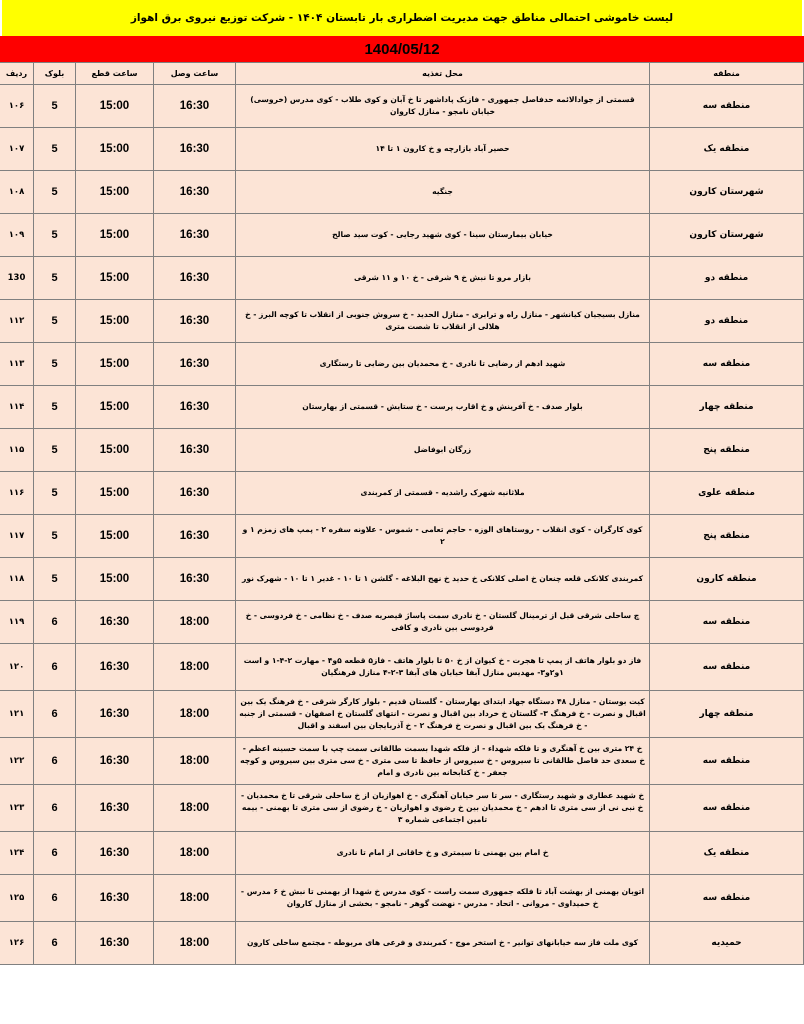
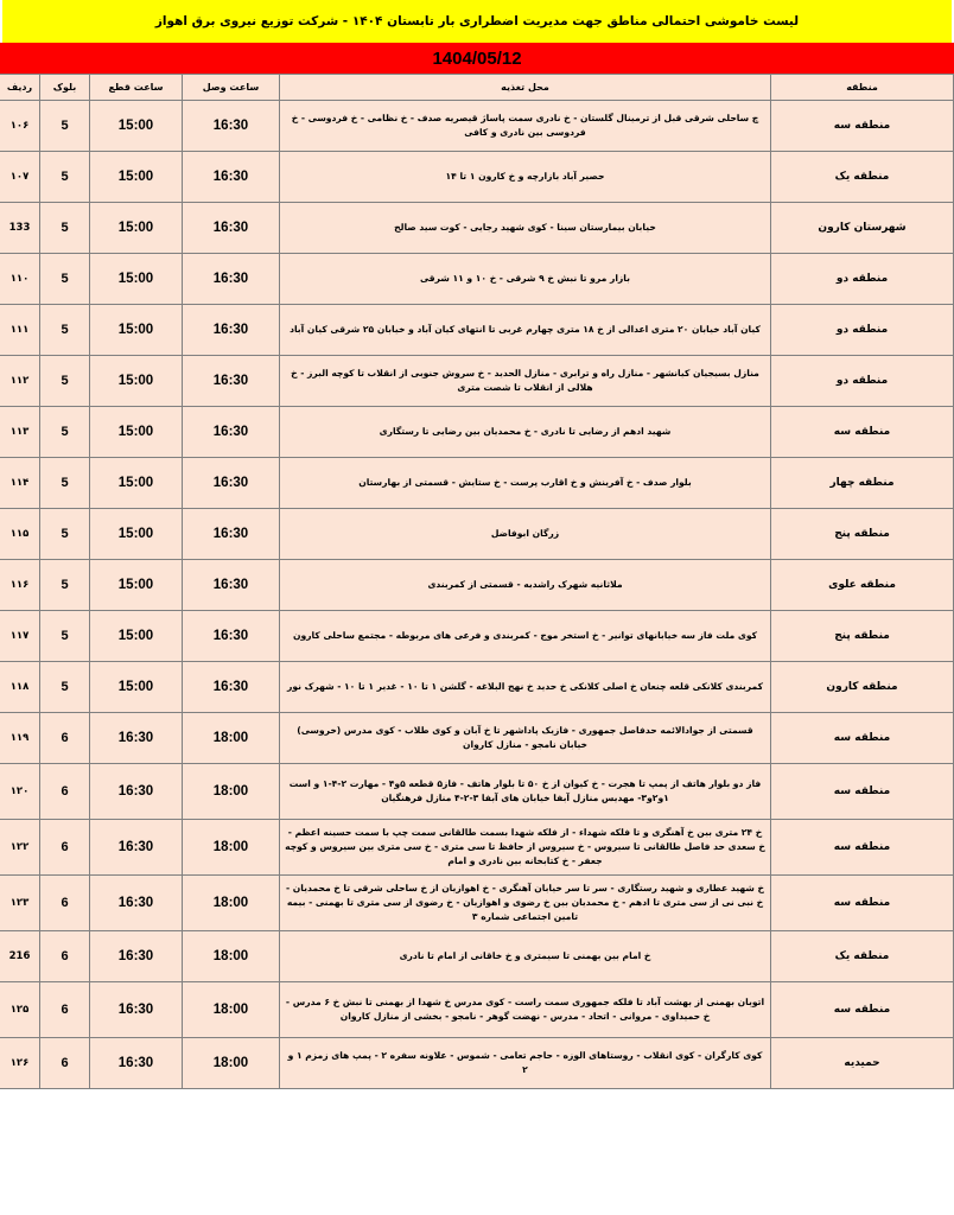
  لیست خاموشی احتمالی مناطق جهت مدیریت اضطراری بار تابستان ۱۴۰۴ - شرکت توزیع نیروی برق اهواز
  1404/05/12
  منطقه	محل تغذیه	ساعت وصل	ساعت قطع	بلوک	ردیف
- منطقه سه	قسمتی از جوادالائمه حدفاصل جمهوری - فازیک پاداشهر تا خ آبان و کوی طلاب - کوی مدرس (خروسی) خیابان نامجو - منازل کاروان	16:30	15:00	5	۱۰۶
+ منطقه سه	چ ساحلی شرقی قبل از ترمینال گلستان - خ نادری سمت پاساژ قیصریه صدف - خ نظامی - خ فردوسی - خ فردوسی بین نادری و کافی	16:30	15:00	5	۱۰۶
  منطقه یک	حصیر آباد بازارچه و خ کارون ۱ تا ۱۴	16:30	15:00	5	۱۰۷
- شهرستان کارون	جنگیه	16:30	15:00	5	۱۰۸
- شهرستان کارون	خیابان بیمارستان سینا - کوی شهید رجایی - کوت سید صالح	16:30	15:00	5	۱۰۹
+ شهرستان کارون	خیابان بیمارستان سینا - کوی شهید رجایی - کوت سید صالح	16:30	15:00	5	133
- منطقه دو	بازار مرو تا نبش خ ۹ شرقی - خ ۱۰ و ۱۱ شرقی	16:30	15:00	5	130
+ منطقه دو	بازار مرو تا نبش خ ۹ شرقی - خ ۱۰ و ۱۱ شرقی	16:30	15:00	5	۱۱۰
+ منطقه دو	کیان آباد خیابان ۲۰ متری اعدالی از خ ۱۸ متری چهارم غربی تا انتهای کیان آباد و خیابان ۲۵ شرقی کیان آباد	16:30	15:00	5	۱۱۱
  منطقه دو	منازل بسیجیان کیانشهر - منازل راه و ترابری - منازل الحدید - خ سروش جنوبی از انقلاب تا کوچه البرز - خ هلالی از انقلاب تا شصت متری	16:30	15:00	5	۱۱۲
  منطقه سه	شهید ادهم از رضایی تا نادری - خ محمدیان بین رضایی تا رستگاری	16:30	15:00	5	۱۱۳
  منطقه چهار	بلوار صدف - خ آفرینش و خ اقارب پرست - خ ستایش - قسمتی از بهارستان	16:30	15:00	5	۱۱۴
  منطقه پنج	زرگان ابوفاضل	16:30	15:00	5	۱۱۵
  منطقه علوی	ملاثانیه شهرک راشدیه - قسمتی از کمربندی	16:30	15:00	5	۱۱۶
- منطقه پنج	کوی کارگران - کوی انقلاب - روستاهای الوزه - حاجم تعامی - شموس - علاونه سفره ۲ - پمپ های زمزم ۱ و ۲	16:30	15:00	5	۱۱۷
+ منطقه پنج	کوی ملت فاز سه خیابانهای توانیر - خ استخر موج - کمربندی و فرعی های مربوطه - مجتمع ساحلی کارون	16:30	15:00	5	۱۱۷
  منطقه کارون	کمربندی کلانکی قلعه چنعان خ اصلی کلانکی خ حدید خ نهج البلاغه - گلشن ۱ تا ۱۰ - غدیر ۱ تا ۱۰ - شهرک نور	16:30	15:00	5	۱۱۸
- منطقه سه	چ ساحلی شرقی قبل از ترمینال گلستان - خ نادری سمت پاساژ قیصریه صدف - خ نظامی - خ فردوسی - خ فردوسی بین نادری و کافی	18:00	16:30	6	۱۱۹
+ منطقه سه	قسمتی از جوادالائمه حدفاصل جمهوری - فازیک پاداشهر تا خ آبان و کوی طلاب - کوی مدرس (خروسی) خیابان نامجو - منازل کاروان	18:00	16:30	6	۱۱۹
  منطقه سه	فاز دو بلوار هاتف از پمپ تا هجرت - خ کیوان از خ ۵۰ تا بلوار هاتف - فاز۵ قطعه ۵و۴ - مهارت ۲-۴-۱ و است ۱و۲و۳- مهدیس منازل آبفا خیابان های آبفا ۳-۲-۴ منازل فرهنگیان	18:00	16:30	6	۱۲۰
- منطقه چهار	کیت بوستان - منازل ۴۸ دستگاه جهاد ابتدای بهارستان - گلستان قدیم - بلوار کارگر شرقی - خ فرهنگ یک بین اقبال و نصرت - خ فرهنگ ۳- گلستان خ خرداد بین اقبال و نصرت - انتهای گلستان خ اصفهان - قسمتی از جنبه - خ فرهنگ یک بین اقبال و نصرت خ فرهنگ ۲ - خ آذربایجان بین اسفند و اقبال	18:00	16:30	6	۱۲۱
  منطقه سه	خ ۲۴ متری بین خ آهنگری و تا فلکه شهداء - از فلکه شهدا بسمت طالقانی سمت چپ با سمت حسینه اعظم - خ سعدی حد فاصل طالقانی تا سیروس - خ سیروس از حافظ تا سی متری - خ سی متری بین سیروس و کوچه جعفر - خ کتابخانه بین نادری و امام	18:00	16:30	6	۱۲۲
  منطقه سه	خ شهید عطاری و شهید رستگاری - سر تا سر خیابان آهنگری - خ اهوازیان از خ ساحلی شرقی تا خ محمدیان - خ نبی نی از سی متری تا ادهم - خ محمدیان بین خ رضوی و اهوازیان - خ رضوی از سی متری تا بهمنی - بیمه تامین اجتماعی شماره ۳	18:00	16:30	6	۱۲۳
- منطقه یک	خ امام بین بهمنی تا سیمتری و خ خاقانی از امام تا نادری	18:00	16:30	6	۱۲۴
+ منطقه یک	خ امام بین بهمنی تا سیمتری و خ خاقانی از امام تا نادری	18:00	16:30	6	216
  منطقه سه	اتوبان بهمنی از بهشت آباد تا فلکه جمهوری سمت راست - کوی مدرس خ شهدا از بهمنی تا نبش خ ۶ مدرس - خ حمیداوی - مروانی - اتحاد - مدرس - نهضت گوهر - نامجو - بخشی از منازل کاروان	18:00	16:30	6	۱۲۵
- حمیدیه	کوی ملت فاز سه خیابانهای توانیر - خ استخر موج - کمربندی و فرعی های مربوطه - مجتمع ساحلی کارون	18:00	16:30	6	۱۲۶
+ حمیدیه	کوی کارگران - کوی انقلاب - روستاهای الوزه - حاجم تعامی - شموس - علاونه سفره ۲ - پمپ های زمزم ۱ و ۲	18:00	16:30	6	۱۲۶
